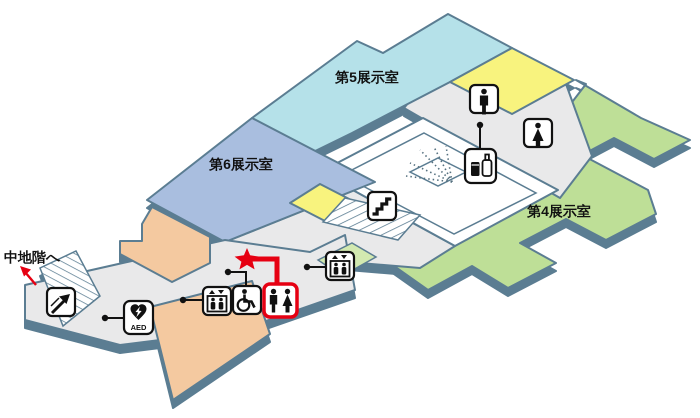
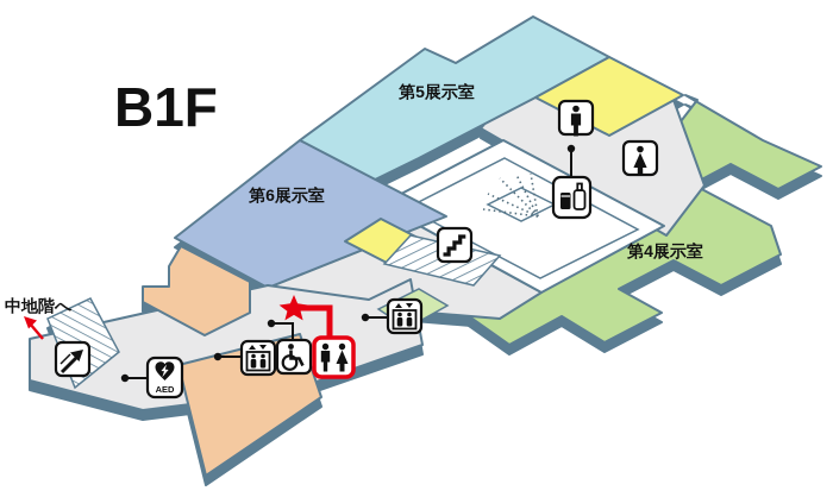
  AED
+ B1F
  第5展示室
  第6展示室
  第4展示室
  中地階へ
